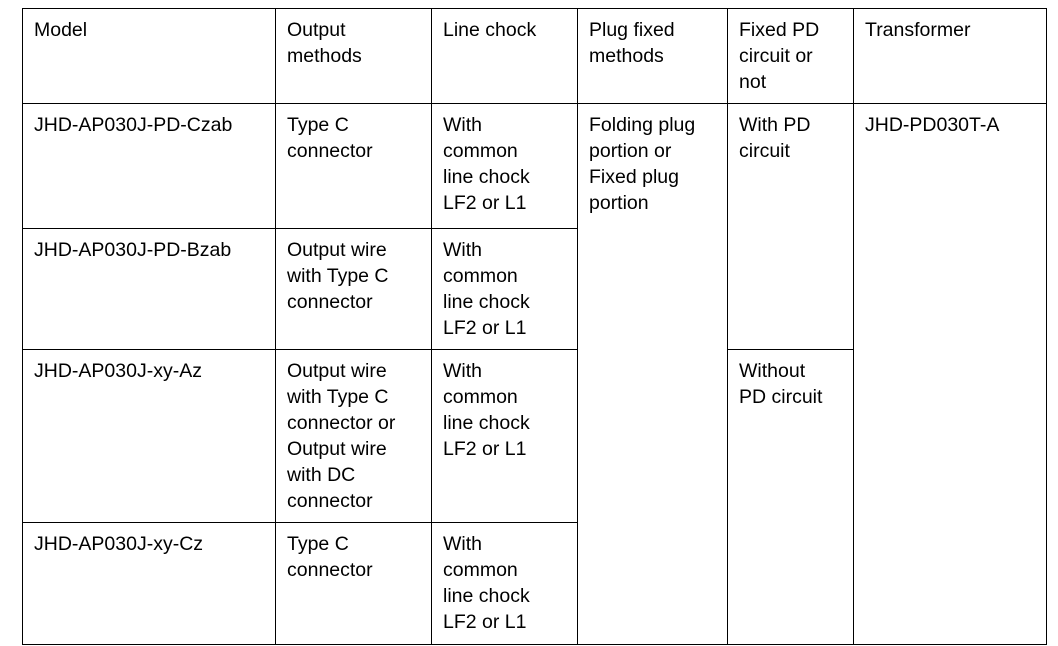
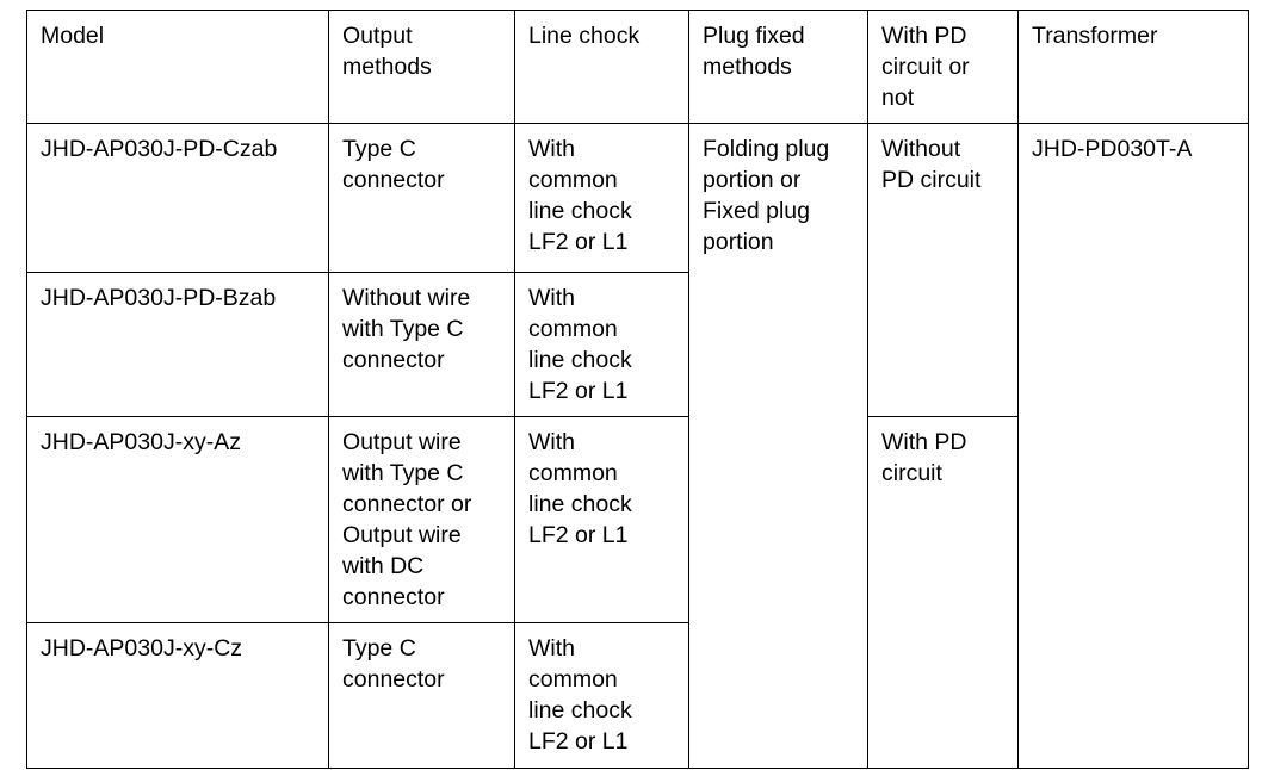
- Model	Output methods	Line chock	Plug fixed methods	Fixed PD circuit or not	Transformer
+ Model	Output methods	Line chock	Plug fixed methods	With PD circuit or not	Transformer
- JHD-AP030J-PD-Czab	Type C connector	With common line chock LF2 or L1	Folding plug portion or Fixed plug portion	With PD circuit	JHD-PD030T-A
+ JHD-AP030J-PD-Czab	Type C connector	With common line chock LF2 or L1	Folding plug portion or Fixed plug portion	Without PD circuit	JHD-PD030T-A
- JHD-AP030J-PD-Bzab	Output wire with Type C connector	With common line chock LF2 or L1
+ JHD-AP030J-PD-Bzab	Without wire with Type C connector	With common line chock LF2 or L1
- JHD-AP030J-xy-Az	Output wire with Type C connector or Output wire with DC connector	With common line chock LF2 or L1	Without PD circuit
+ JHD-AP030J-xy-Az	Output wire with Type C connector or Output wire with DC connector	With common line chock LF2 or L1	With PD circuit
  JHD-AP030J-xy-Cz	Type C connector	With common line chock LF2 or L1
